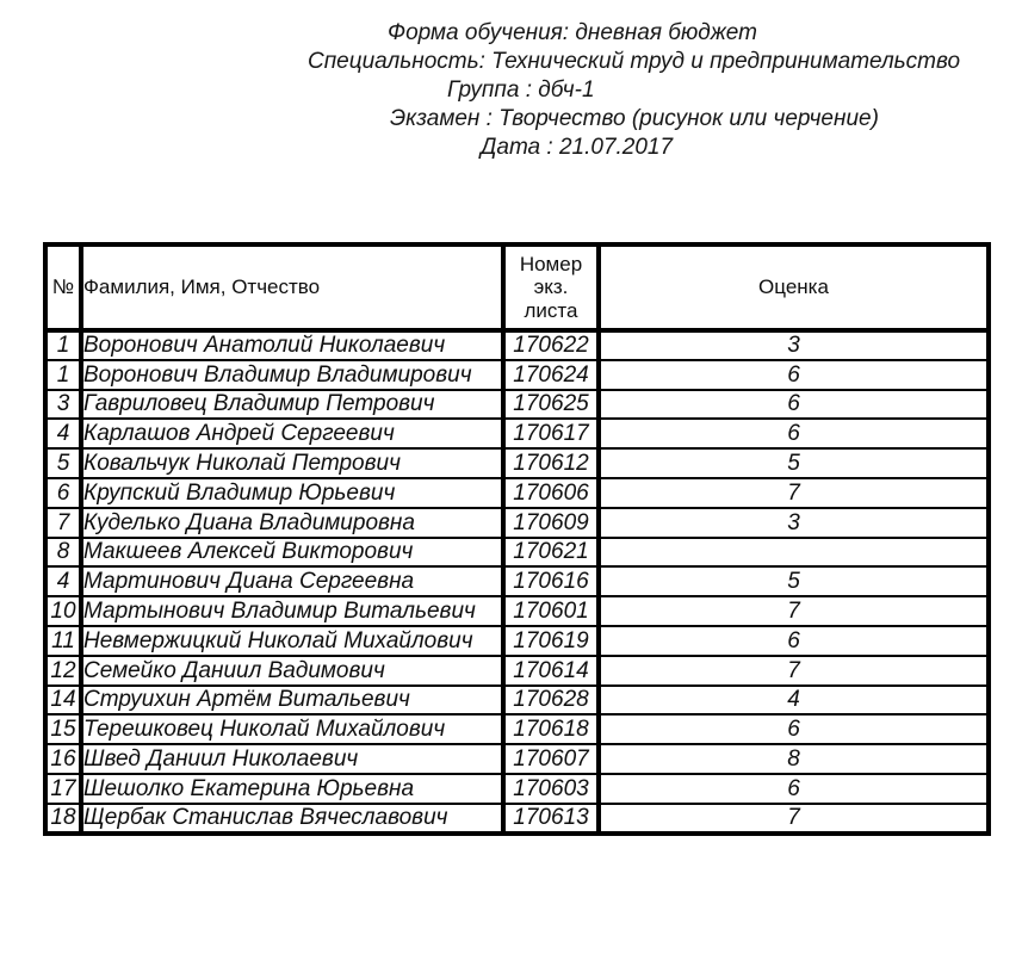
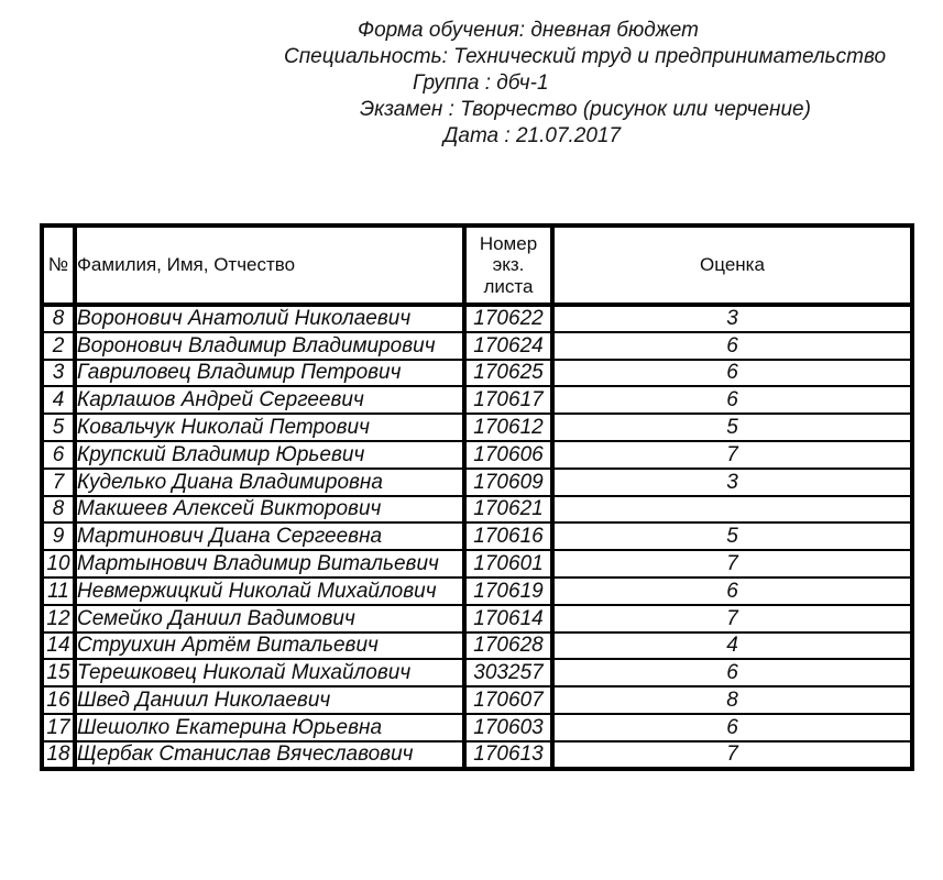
  Форма обучения: дневная бюджет
  Специальность: Технический труд и предпринимательство
  Группа : дбч-1
  Экзамен : Творчество (рисунок или черчение)
  Дата : 21.07.2017
  №	Фамилия, Имя, Отчество	Номер экз. листа	Оценка
- 1	Воронович Анатолий Николаевич	170622	3
+ 8	Воронович Анатолий Николаевич	170622	3
- 1	Воронович Владимир Владимирович	170624	6
+ 2	Воронович Владимир Владимирович	170624	6
  3	Гавриловец Владимир Петрович	170625	6
  4	Карлашов Андрей Сергеевич	170617	6
  5	Ковальчук Николай Петрович	170612	5
  6	Крупский Владимир Юрьевич	170606	7
  7	Куделько Диана Владимировна	170609	3
  8	Макшеев Алексей Викторович	170621
- 4	Мартинович Диана Сергеевна	170616	5
+ 9	Мартинович Диана Сергеевна	170616	5
  10	Мартынович Владимир Витальевич	170601	7
  11	Невмержицкий Николай Михайлович	170619	6
  12	Семейко Даниил Вадимович	170614	7
  14	Струихин Артём Витальевич	170628	4
- 15	Терешковец Николай Михайлович	170618	6
+ 15	Терешковец Николай Михайлович	303257	6
  16	Швед Даниил Николаевич	170607	8
  17	Шешолко Екатерина Юрьевна	170603	6
  18	Щербак Станислав Вячеславович	170613	7
